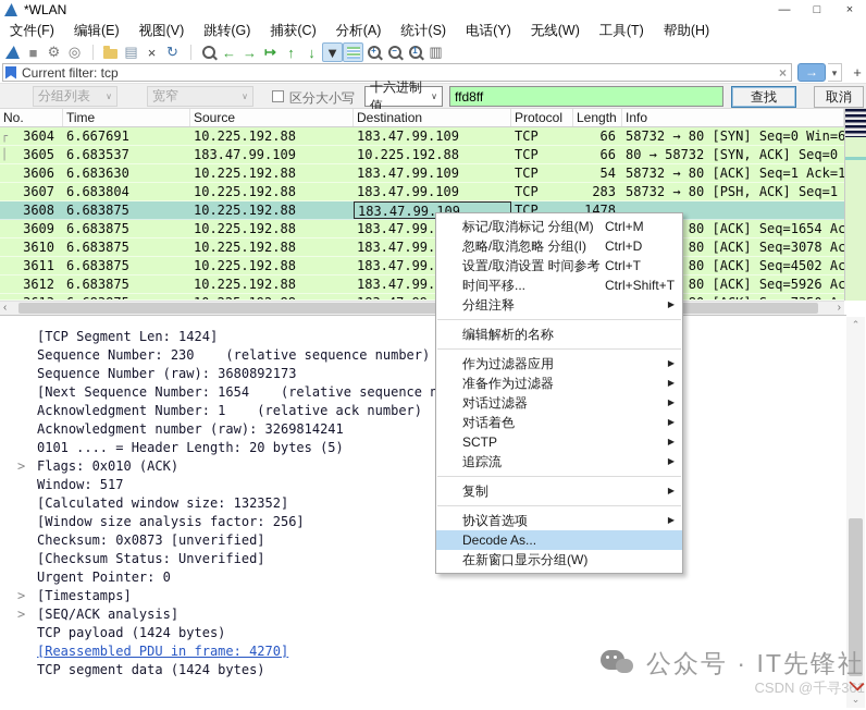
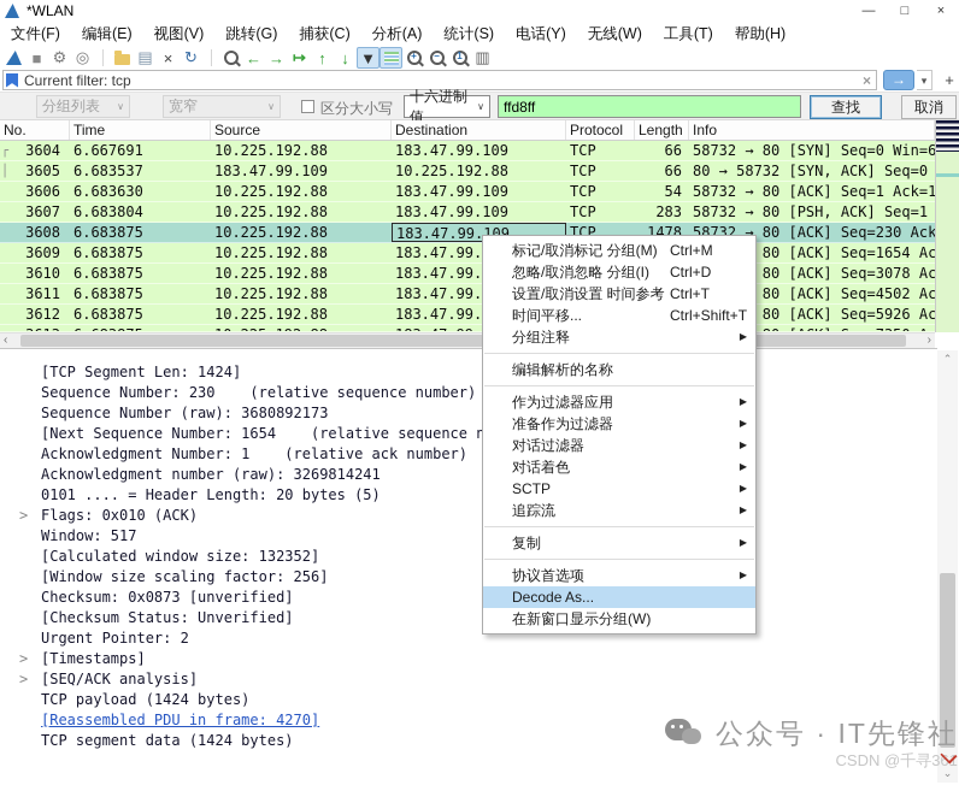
  *WLAN
  —
  □
  ×
  文件(F)
  编辑(E)
  视图(V)
  跳转(G)
  捕获(C)
  分析(A)
  统计(S)
  电话(Y)
  无线(W)
  工具(T)
  帮助(H)
  ■
  ⚙
  ◎
  ▤
  ×
  ↻
  ←
  →
  ↦
  ↑
  ↓
  ▼
  +
  −
  1
  ▥
  Current filter: tcp
  ×
  →
  ▾
  +
  分组列表
  ∨
  宽窄
  ∨
  区分大小写
  十六进制值
  ∨
  ffd8ff
  查找
  取消
  No.
  Time
  Source
  Destination
  Protocol
  Length
  Info
  ┌
  3604
  6.667691
  10.225.192.88
  183.47.99.109
  TCP
  66
  58732 → 80 [SYN] Seq=0 Win=6
  │
  3605
  6.683537
  183.47.99.109
  10.225.192.88
  TCP
  66
  80 → 58732 [SYN, ACK] Seq=0
  3606
  6.683630
  10.225.192.88
  183.47.99.109
  TCP
  54
  58732 → 80 [ACK] Seq=1 Ack=1
  3607
  6.683804
  10.225.192.88
  183.47.99.109
  TCP
  283
  58732 → 80 [PSH, ACK] Seq=1
  3608
  6.683875
  10.225.192.88
  183.47.99.109
  TCP
  1478
+ 58732 → 80 [ACK] Seq=230 Ack
  3609
  6.683875
  10.225.192.88
  183.47.99.
  80 [ACK] Seq=1654 Ac
  3610
  6.683875
  10.225.192.88
  183.47.99.
  80 [ACK] Seq=3078 Ac
  3611
  6.683875
  10.225.192.88
  183.47.99.
  80 [ACK] Seq=4502 Ac
  3612
  6.683875
  10.225.192.88
  183.47.99.
  80 [ACK] Seq=5926 Ac
  ‹
  ›
  [TCP Segment Len: 1424]
  Sequence Number: 230 (relative sequence number)
  Sequence Number (raw): 3680892173
  [Next Sequence Number: 1654 (relative sequence n
  Acknowledgment Number: 1 (relative ack number)
  Acknowledgment number (raw): 3269814241
  0101 .... = Header Length: 20 bytes (5)
  >
  Flags: 0x010 (ACK)
  Window: 517
  [Calculated window size: 132352]
- [Window size analysis factor: 256]
+ [Window size scaling factor: 256]
  Checksum: 0x0873 [unverified]
  [Checksum Status: Unverified]
- Urgent Pointer: 0
+ Urgent Pointer: 2
  >
  [Timestamps]
  >
  [SEQ/ACK analysis]
  TCP payload (1424 bytes)
  [Reassembled PDU in frame: 4270]
  TCP segment data (1424 bytes)
  ⌃
  ⌄
  标记/取消标记 分组(M)
  Ctrl+M
  忽略/取消忽略 分组(I)
  Ctrl+D
  设置/取消设置 时间参考
  Ctrl+T
  时间平移...
  Ctrl+Shift+T
  分组注释
  ▶
  编辑解析的名称
  作为过滤器应用
  ▶
  准备作为过滤器
  ▶
  对话过滤器
  ▶
  对话着色
  ▶
  SCTP
  ▶
  追踪流
  ▶
  复制
  ▶
  协议首选项
  ▶
  Decode As...
  在新窗口显示分组(W)
  公众号 · IT先锋社
  CSDN @千寻361
